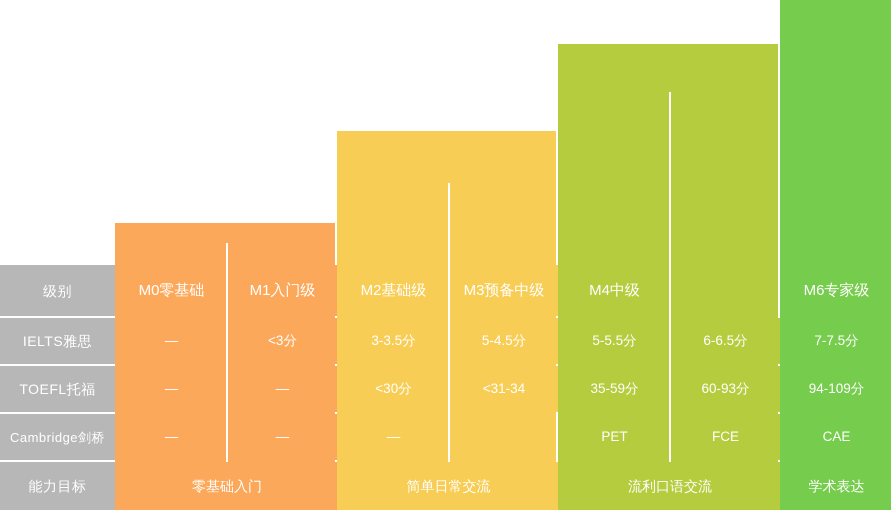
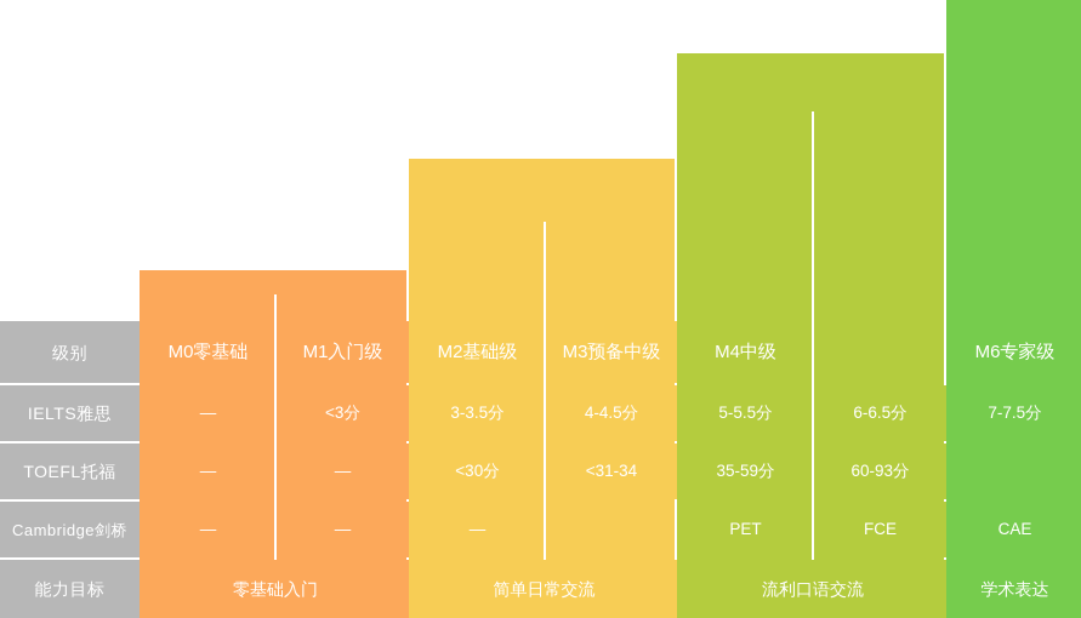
  级别
  M0零基础
  M1入门级
  M2基础级
  M3预备中级
  M4中级
  M6专家级
  IELTS雅思
  —
  <3分
  3-3.5分
- 5-4.5分
+ 4-4.5分
  5-5.5分
  6-6.5分
  7-7.5分
  TOEFL托福
  —
  —
  <30分
  <31-34
  35-59分
  60-93分
- 94-109分
  Cambridge剑桥
  —
  —
  —
  PET
  FCE
  CAE
  能力目标
  零基础入门
  简单日常交流
  流利口语交流
  学术表达
